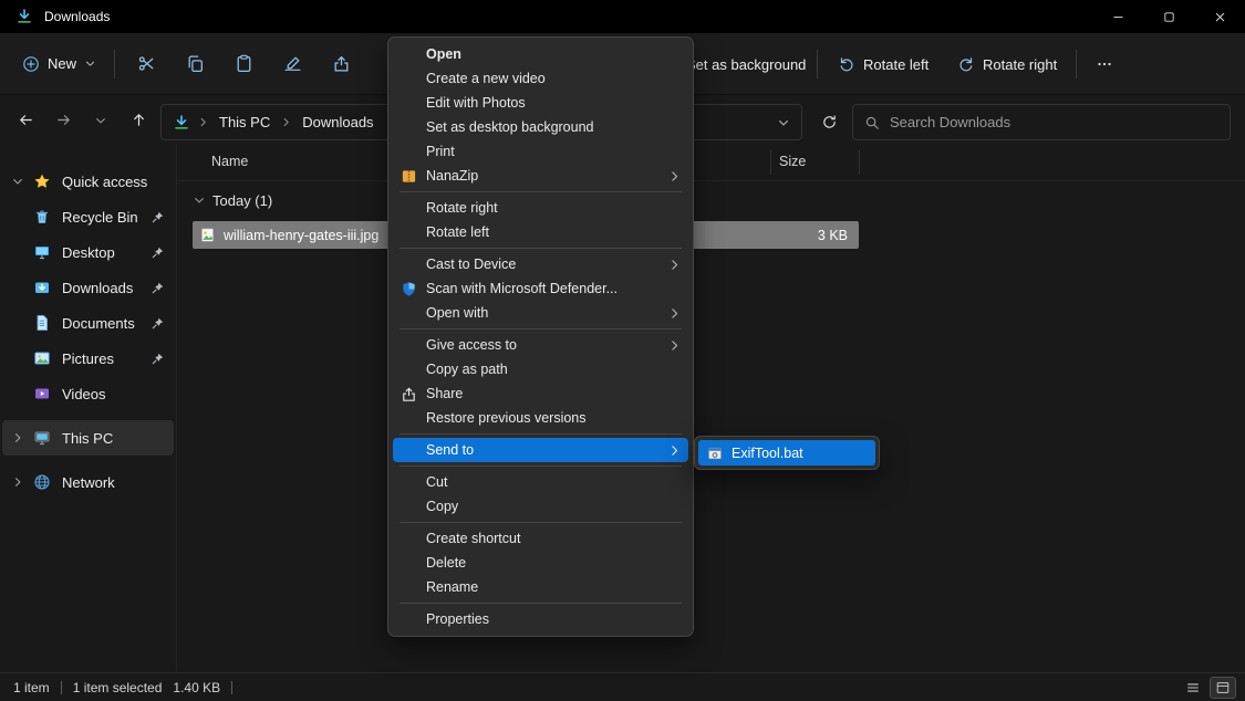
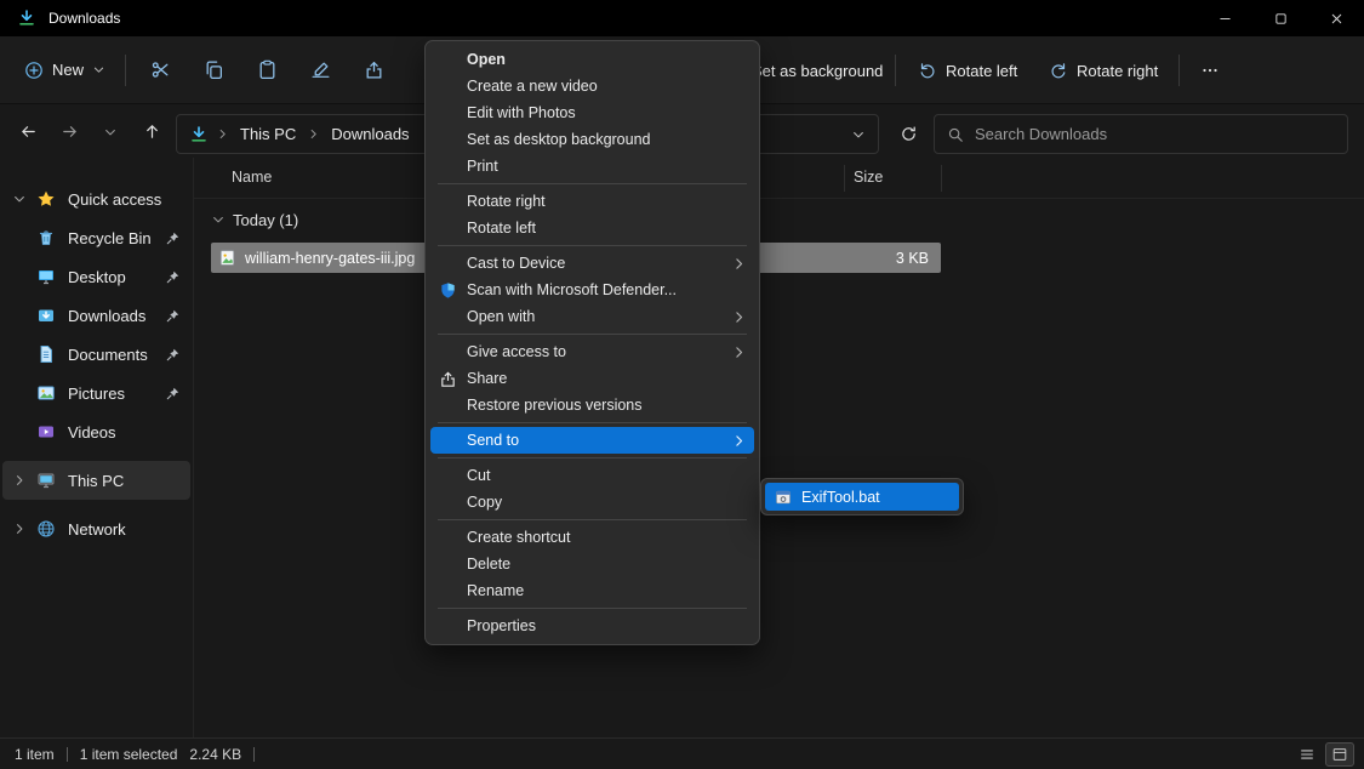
  Downloads
  New
  et as background
  Rotate left
  Rotate right
  This PC
  Downloads
  Search Downloads
  Quick access
  Recycle Bin
  Desktop
  Downloads
  Documents
  Pictures
  Videos
  This PC
  Network
  Name
  Size
  Today (1)
  william-henry-gates-iii.jpg
  3 KB
  1 item
  1 item selected
- 1.40 KB
+ 2.24 KB
  Open
  Create a new video
  Edit with Photos
  Set as desktop background
  Print
- NanaZip
  Rotate right
  Rotate left
  Cast to Device
  Scan with Microsoft Defender...
  Open with
  Give access to
- Copy as path
  Share
  Restore previous versions
  Send to
  Cut
  Copy
  Create shortcut
  Delete
  Rename
  Properties
  ExifTool.bat
